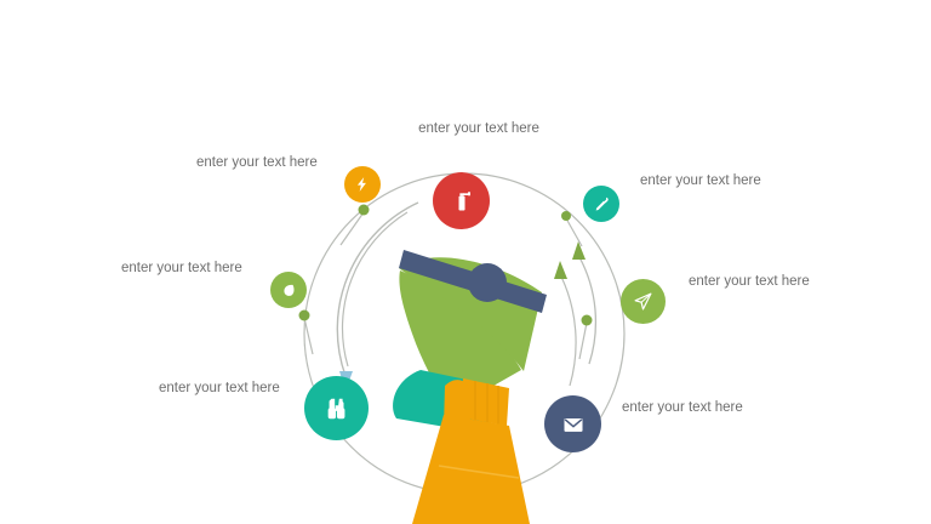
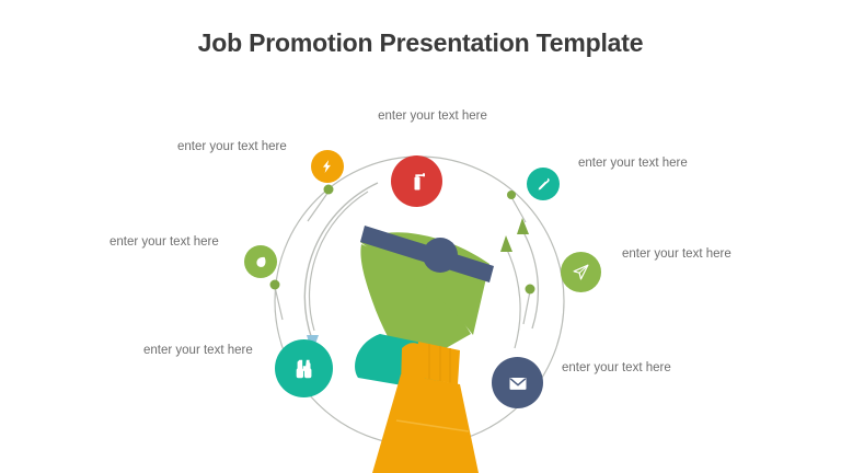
+ Job Promotion Presentation Template
  enter your text here
  enter your text here
  enter your text here
  enter your text here
  enter your text here
  enter your text here
  enter your text here
